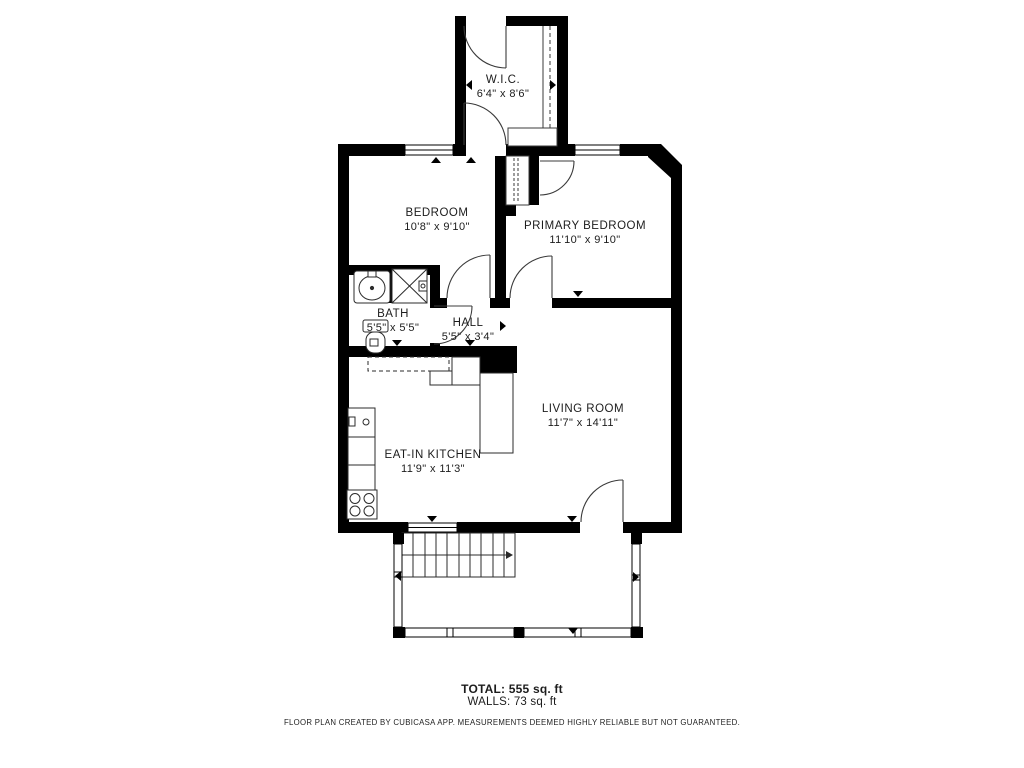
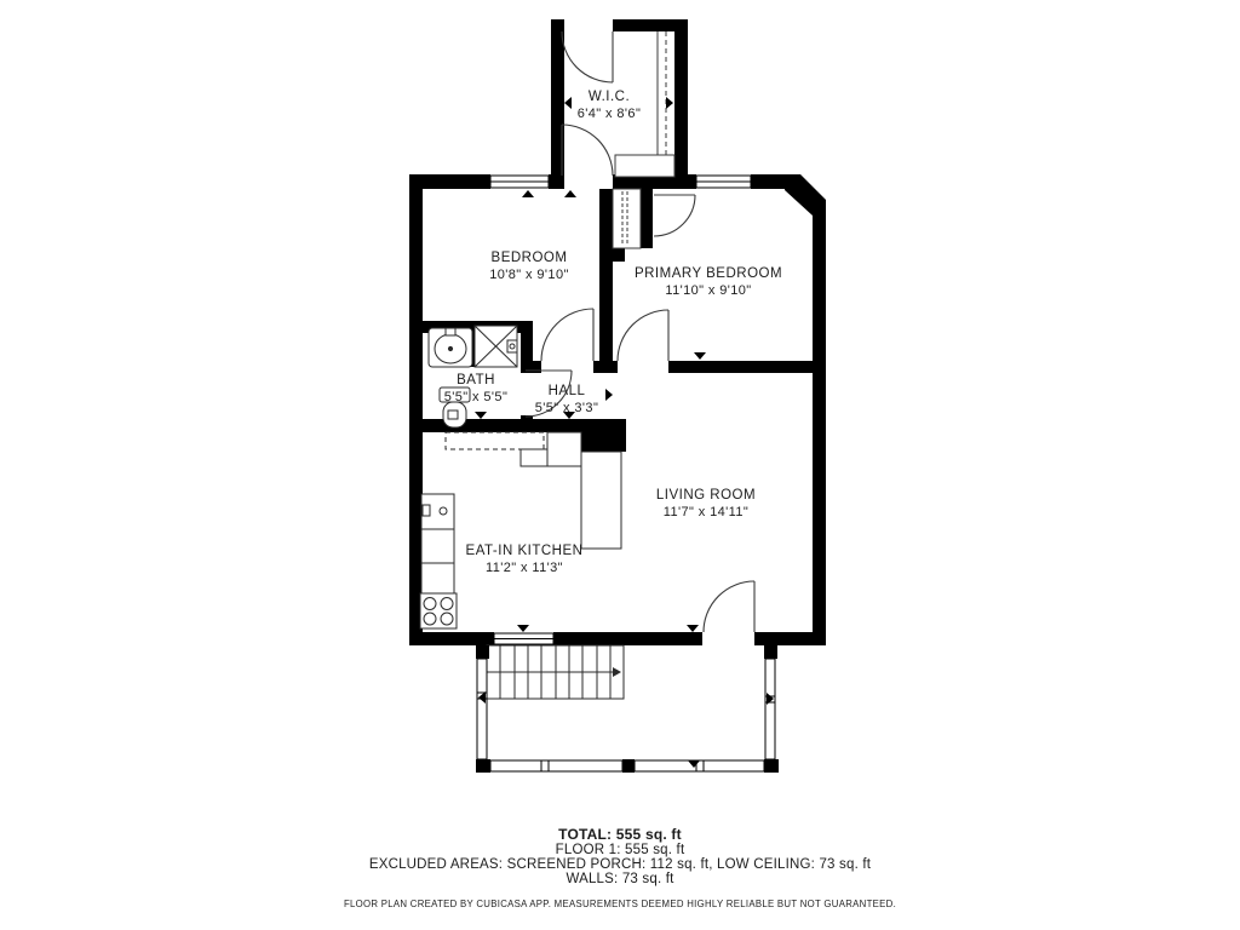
  W.I.C.
  6'4" x 8'6"
  BEDROOM
  10'8" x 9'10"
  PRIMARY BEDROOM
  11'10" x 9'10"
  BATH
  5'5" x 5'5"
  HALL
- 5'5" x 3'4"
+ 5'5" x 3'3"
  LIVING ROOM
  11'7" x 14'11"
  EAT-IN KITCHEN
- 11'9" x 11'3"
+ 11'2" x 11'3"
  TOTAL: 555 sq. ft
+ FLOOR 1: 555 sq. ft
+ EXCLUDED AREAS: SCREENED PORCH: 112 sq. ft, LOW CEILING: 73 sq. ft
  WALLS: 73 sq. ft
  FLOOR PLAN CREATED BY CUBICASA APP. MEASUREMENTS DEEMED HIGHLY RELIABLE BUT NOT GUARANTEED.
